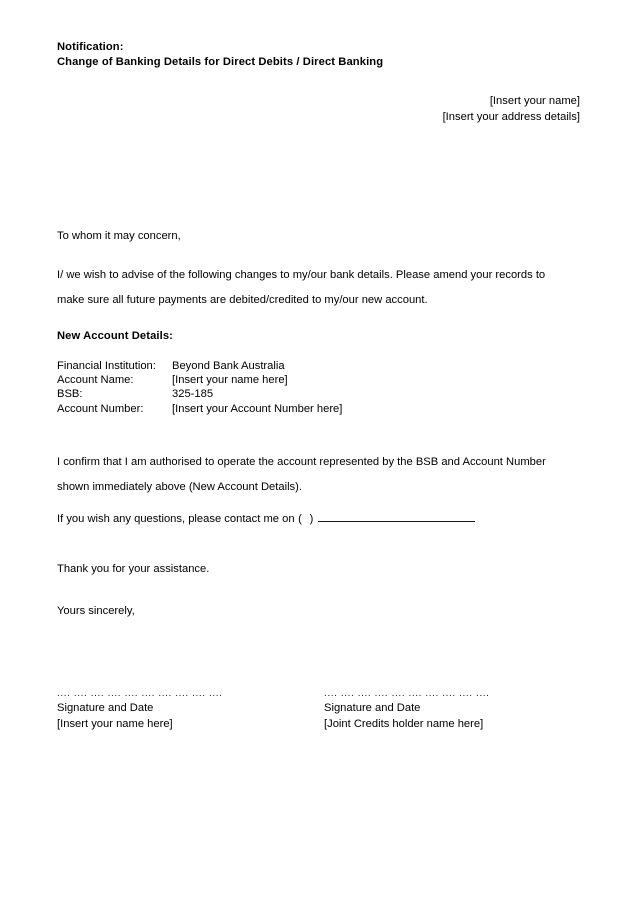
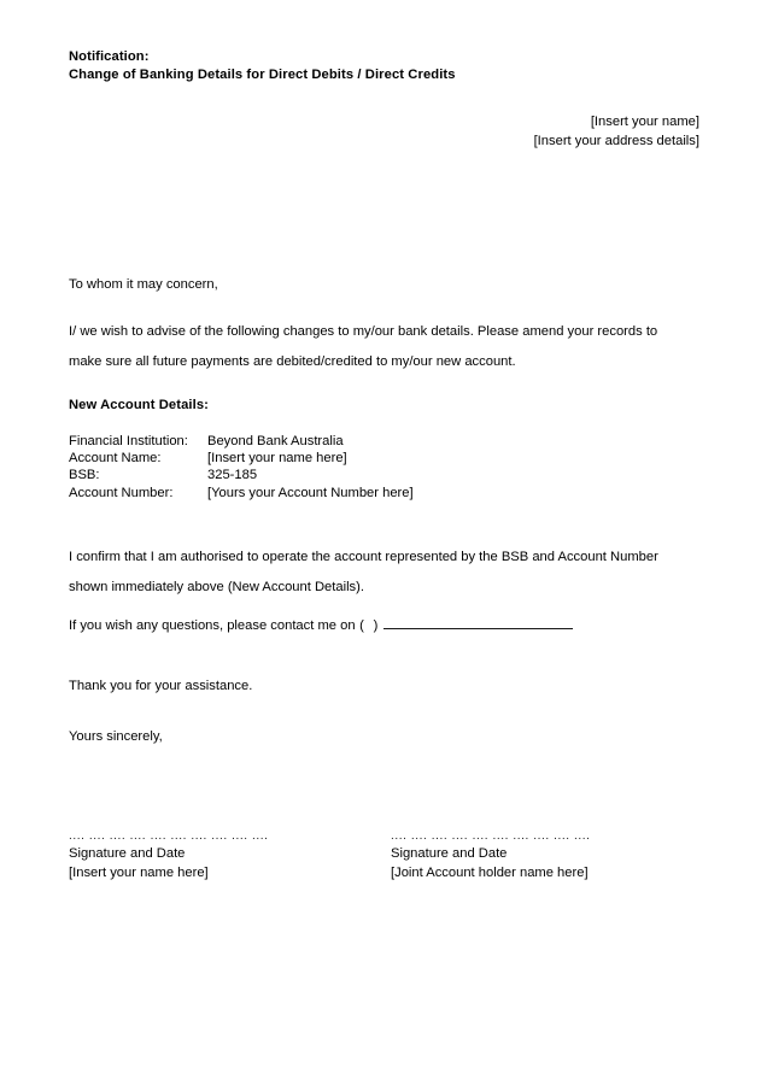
  Notification:
- Change of Banking Details for Direct Debits / Direct Banking
+ Change of Banking Details for Direct Debits / Direct Credits
  [Insert your name]
  [Insert your address details]
  To whom it may concern,
  I/ we wish to advise of the following changes to my/our bank details. Please amend your records to make sure all future payments are debited/credited to my/our new account.
  New Account Details:
  Financial Institution:	Beyond Bank Australia
  Account Name:	[Insert your name here]
  BSB:	325-185
- Account Number:	[Insert your Account Number here]
+ Account Number:	[Yours your Account Number here]
  I confirm that I am authorised to operate the account represented by the BSB and Account Number shown immediately above (New Account Details).
  If you wish any questions, please contact me on ( )
  Thank you for your assistance.
  Yours sincerely,
  .... .... .... .... .... .... .... .... .... ....
  Signature and Date
  [Insert your name here]
  .... .... .... .... .... .... .... .... .... ....
  Signature and Date
- [Joint Credits holder name here]
+ [Joint Account holder name here]
